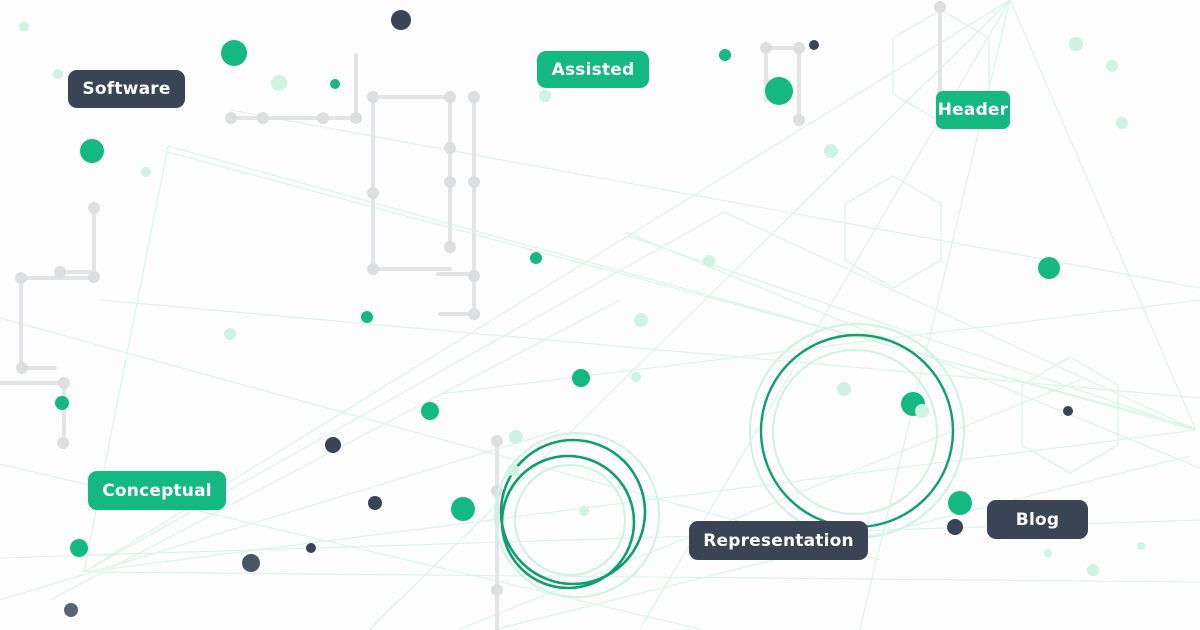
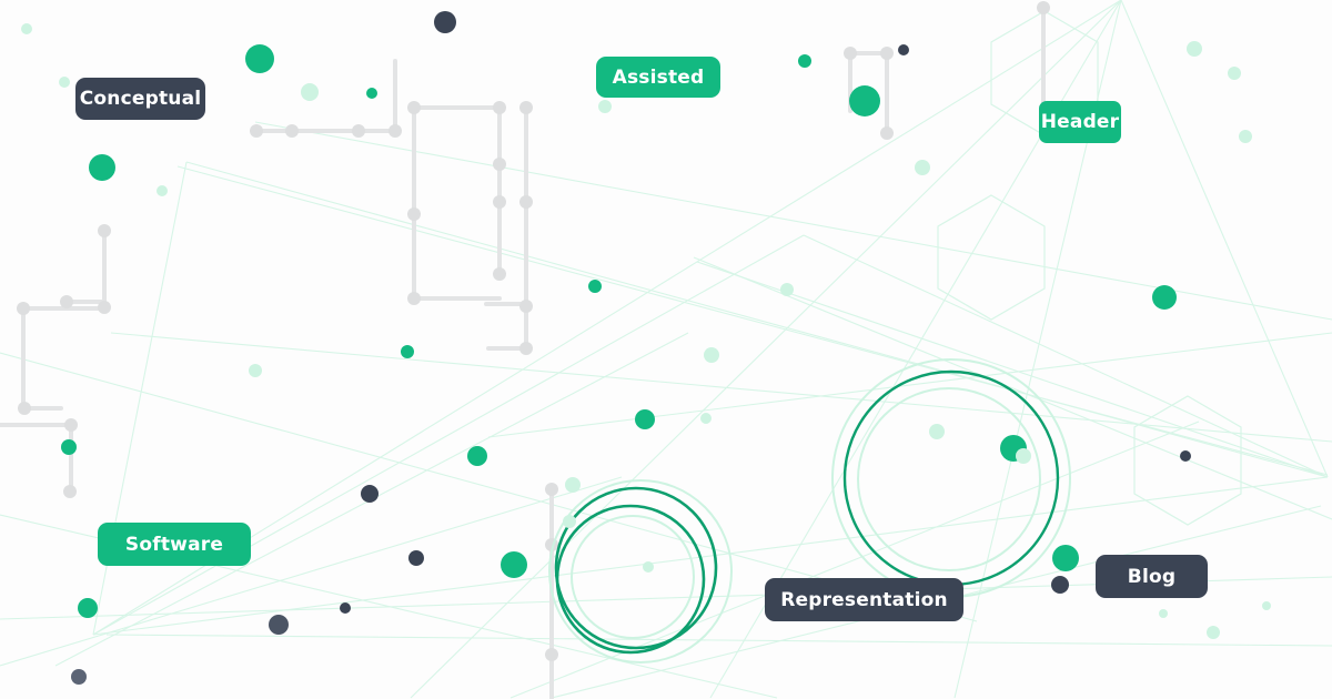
- Software
+ Conceptual
  Assisted
  Header
- Conceptual
+ Software
  Representation
  Blog
